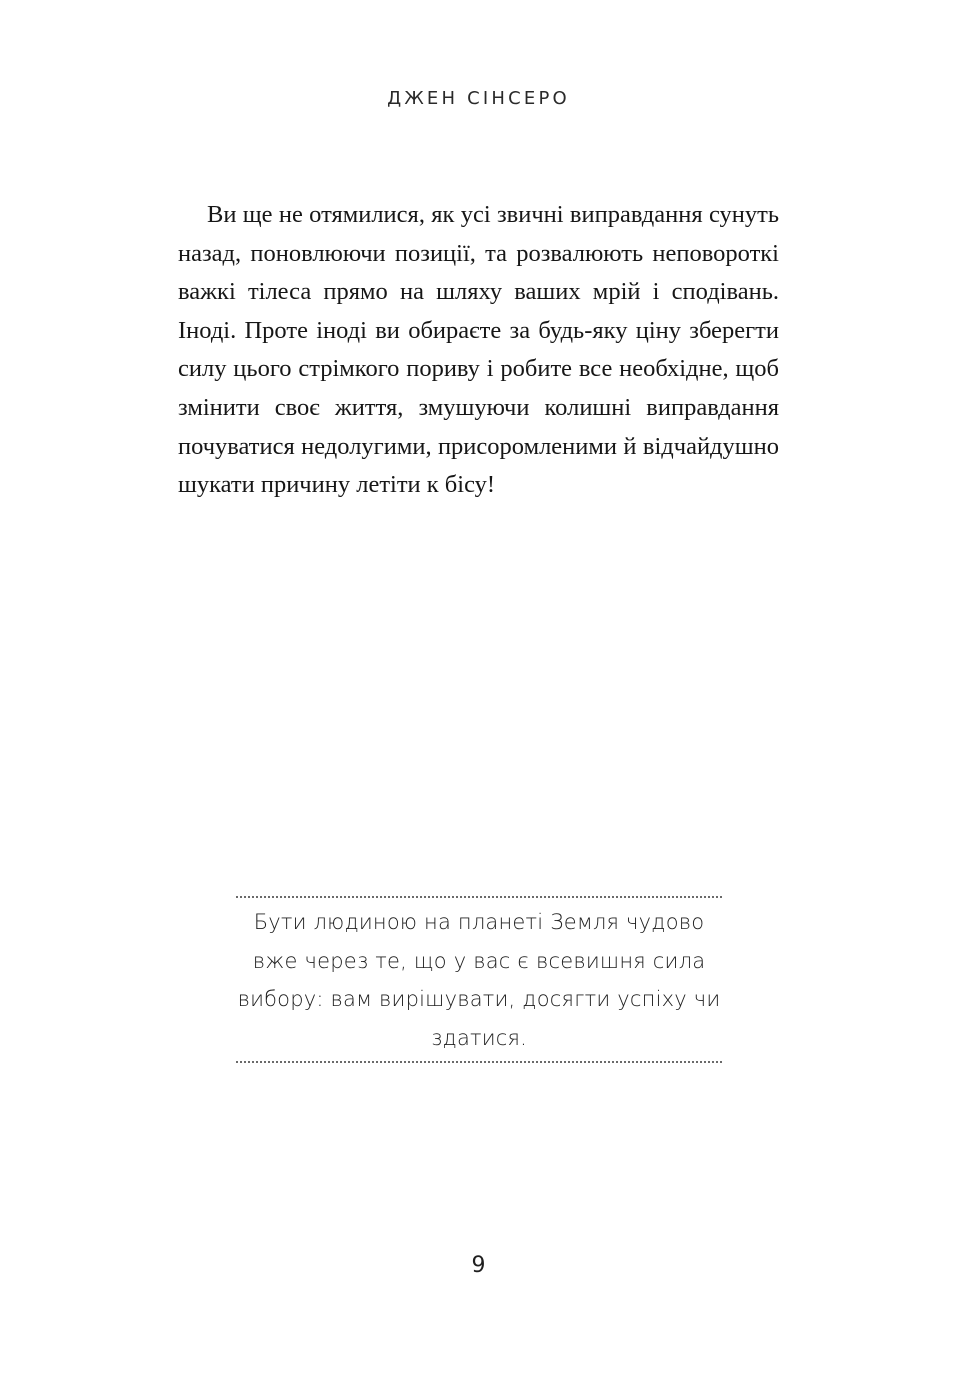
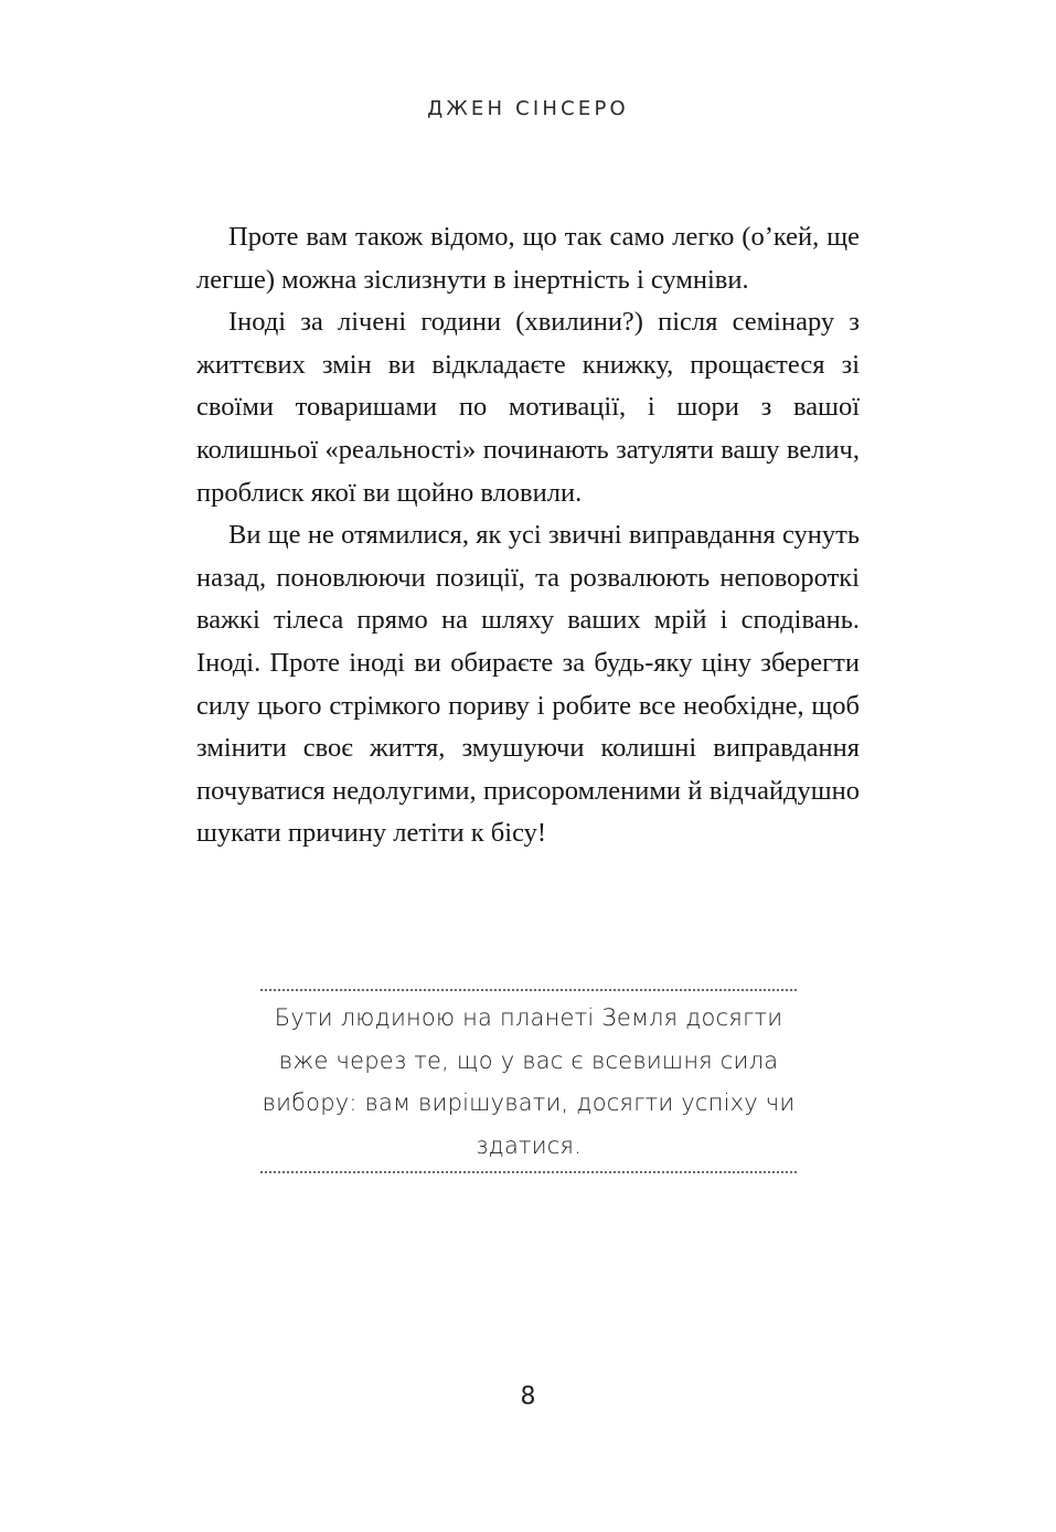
  ДЖЕН СІНСЕРО
+ Проте вам також відомо, що так само легко (о’кей, ще легше) можна зіслизнути в інертність і сумніви.
+ Іноді за лічені години (хвилини?) після семінару з життєвих змін ви відкладаєте книжку, прощаєтеся зі своїми товаришами по мотивації, і шори з вашої колишньої «реальності» починають затуляти вашу велич, проблиск якої ви щойно вловили.
  Ви ще не отямилися, як усі звичні виправдання сунуть назад, поновлюючи позиції, та розвалюють неповороткі важкі тілеса прямо на шляху ваших мрій і сподівань. Іноді. Проте іноді ви обираєте за будь-яку ціну зберегти силу цього стрімкого пориву і робите все необхідне, щоб змінити своє життя, змушуючи колишні виправдання почуватися недолугими, присоромленими й відчайдушно шукати причину летіти к бісу!
- Бути людиною на планеті Земля чудово вже через те, що у вас є всевишня сила вибору: вам вирішувати, досягти успіху чи здатися.
+ Бути людиною на планеті Земля досягти вже через те, що у вас є всевишня сила вибору: вам вирішувати, досягти успіху чи здатися.
- 9
+ 8
